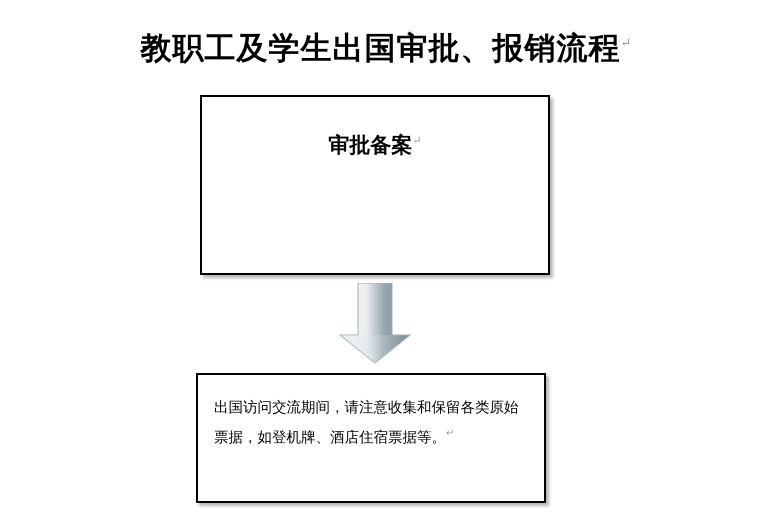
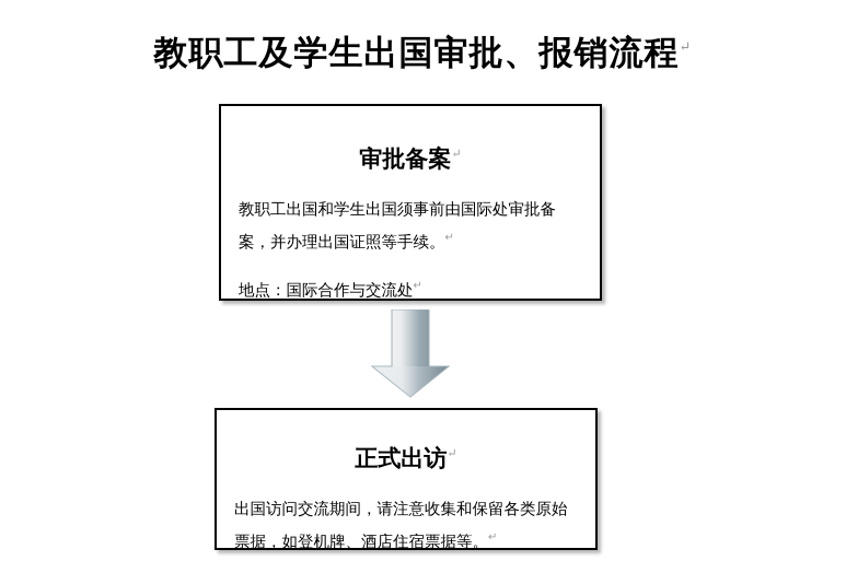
  教职工及学生出国审批、报销流程↵
  审批备案↵
+ 教职工出国和学生出国须事前由国际处审批备案，并办理出国证照等手续。↵
+ 地点：国际合作与交流处↵
+ 正式出访↵
  出国访问交流期间，请注意收集和保留各类原始票据，如登机牌、酒店住宿票据等。↵
